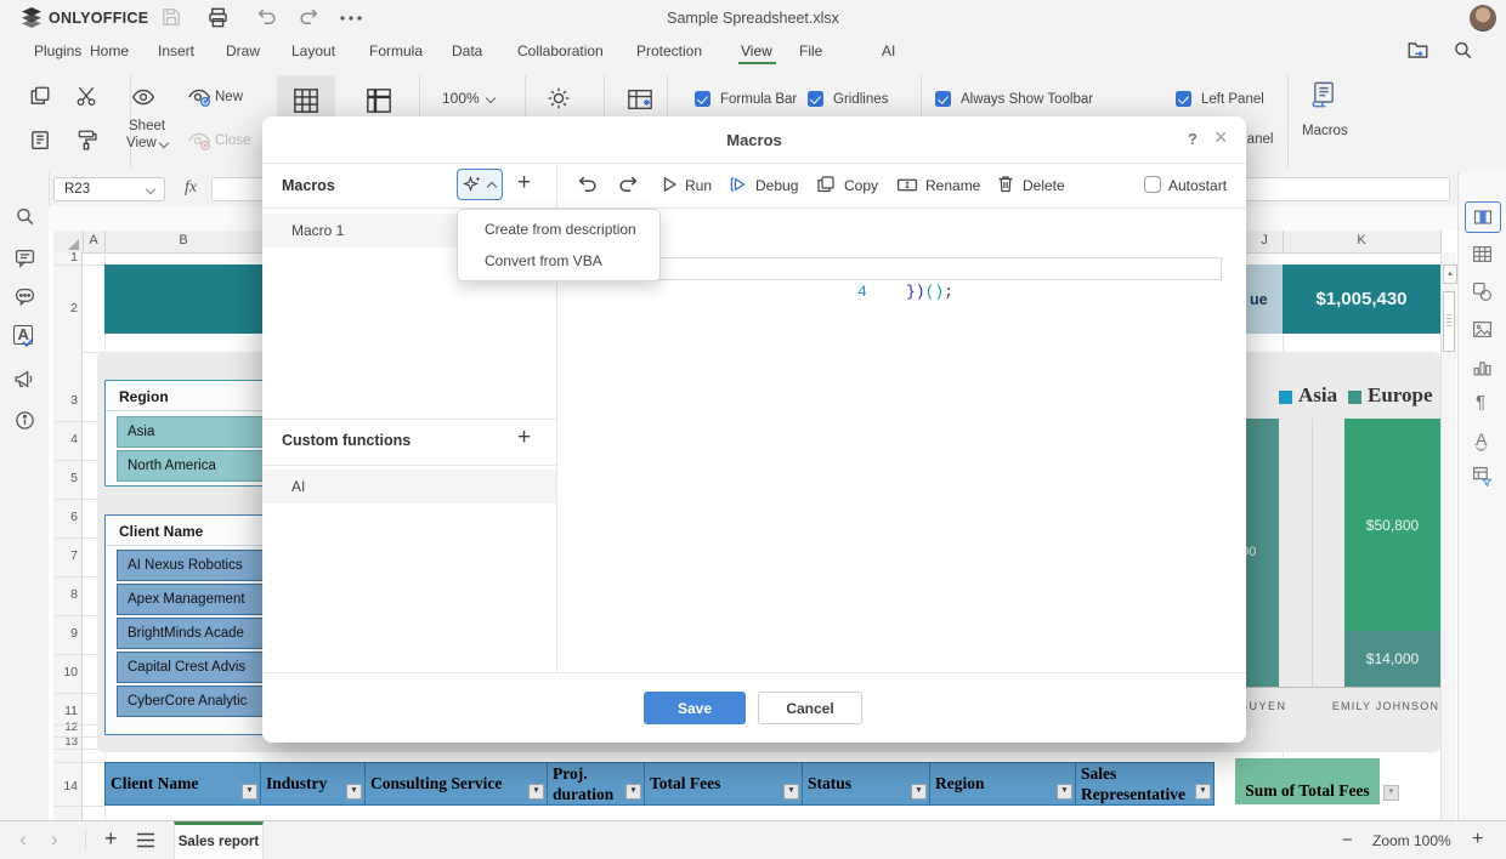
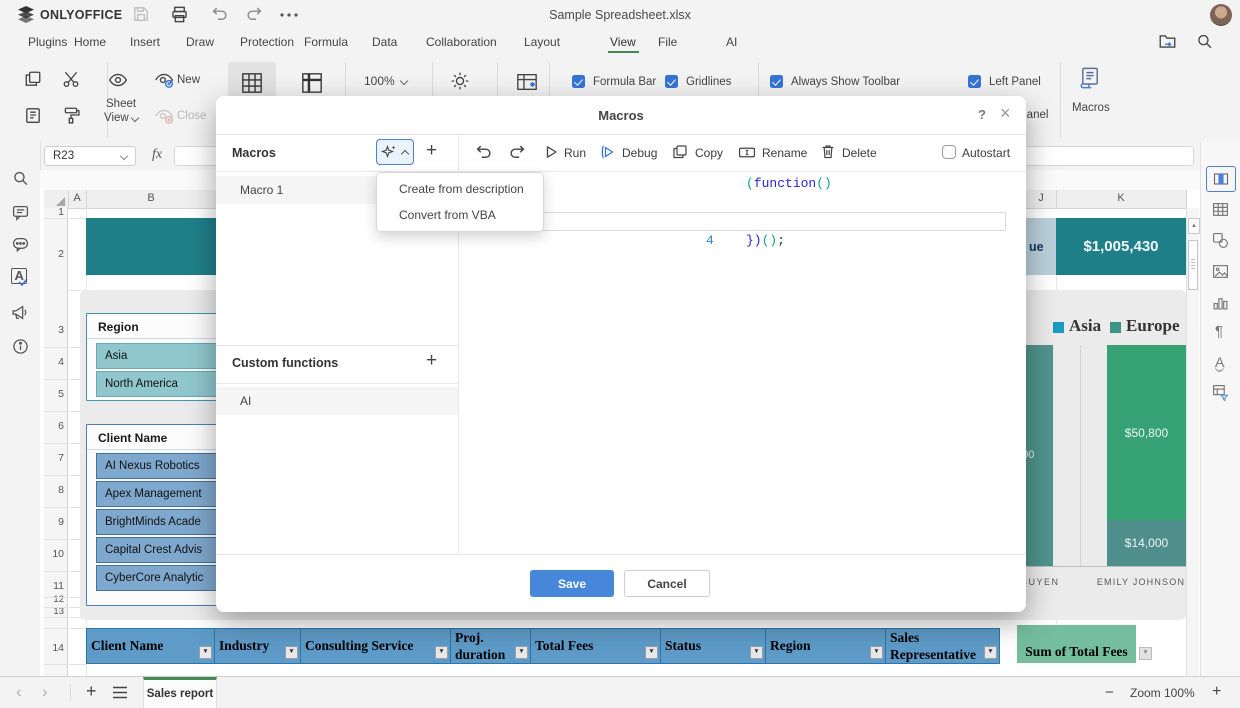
  ONLYOFFICE
  Sample Spreadsheet.xlsx
  Plugins
  Home
  Insert
  Draw
- Layout
+ Protection
  Formula
  Data
  Collaboration
- Protection
+ Layout
  View
  File
  AI
  Sheet
  View
  New
  Close
  100%
  Formula Bar
  Gridlines
  Always Show Toolbar
  Left Panel
  anel
  Macros
  R23
  fx
  A
  A
  B
  J
  K
  1
  2
  3
  4
  5
  6
  7
  8
  9
  10
  11
  12
  13
  14
  ue
  $1,005,430
  Region
  Asia
  North America
  Client Name
  AI Nexus Robotics
  Apex Management
  BrightMinds Acade
  Capital Crest Advis
  CyberCore Analytic
  Asia
  Europe
  $50,800
  $14,000
  UYEN
  EMILY JOHNSON
  Client Name
  Industry
  Consulting Service
  Proj.
  duration
  Total Fees
  Status
  Region
  Sales
  Representative
  Sum of Total Fees
  ¶
  A
  ‹
  ›
  +
  Sales report
  −
  Zoom 100%
  +
  Macros
  ?
  ×
  Macros
  +
  Macro 1
  Custom functions
  +
  AI
  Run
  Debug
  Copy
  Rename
  Delete
  Autostart
+ (function()
  4
  })();
  Save
  Cancel
  Create from description
  Convert from VBA
